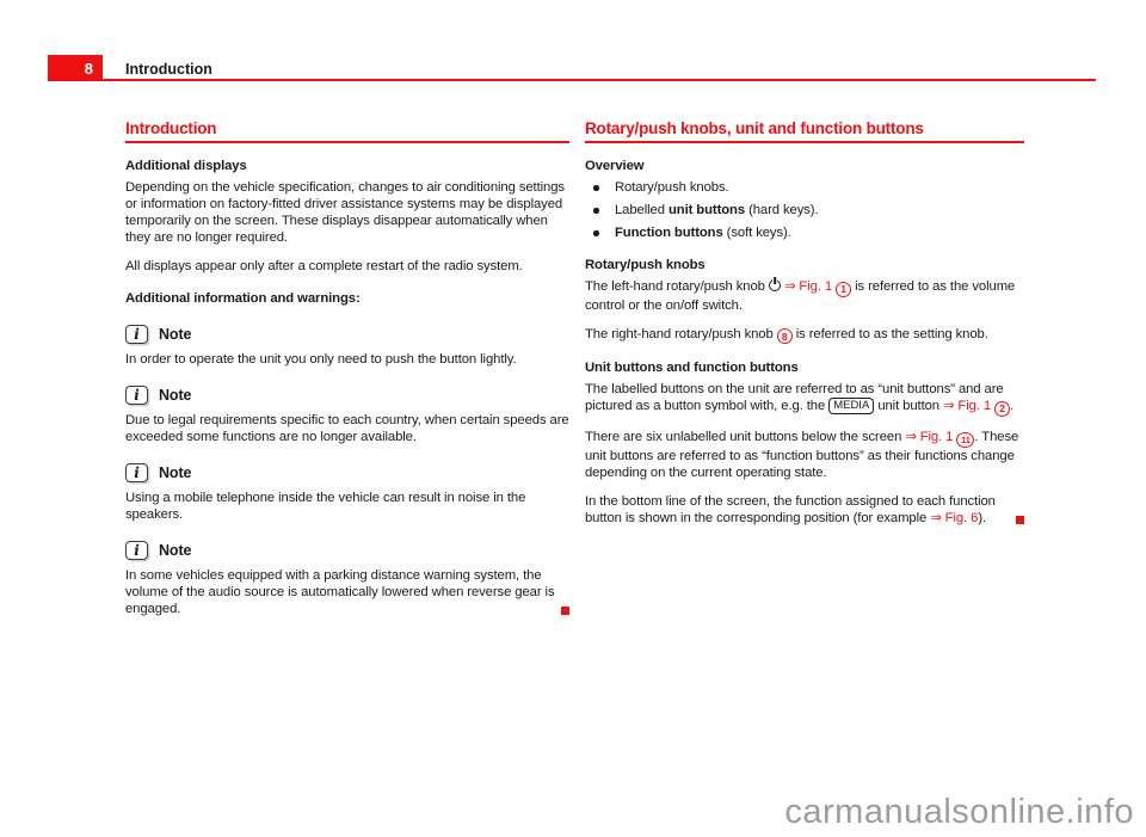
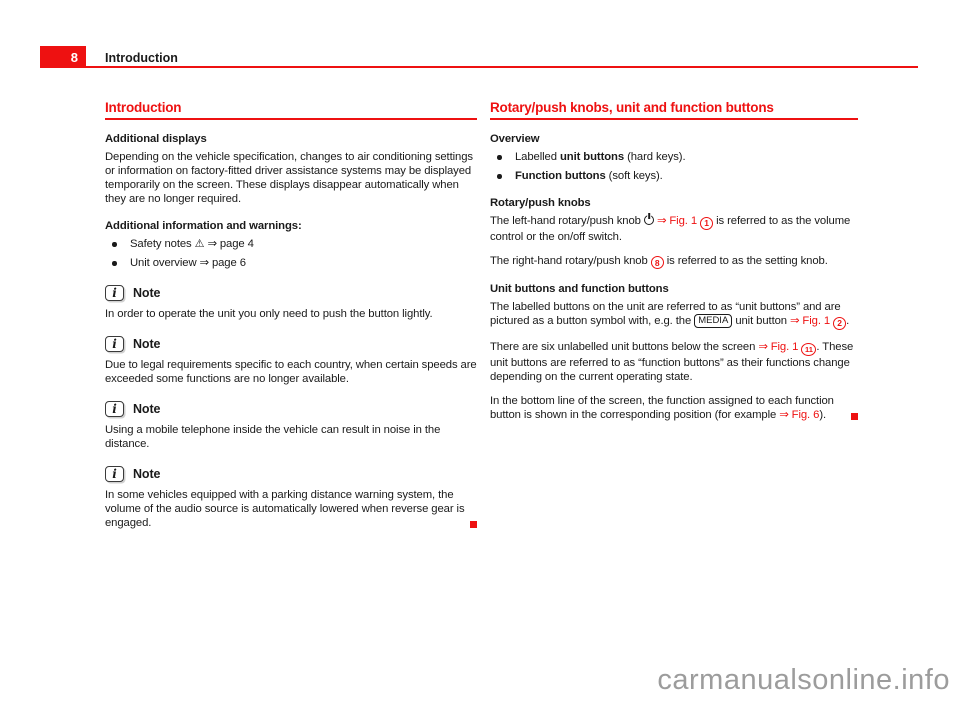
  8
  Introduction
  Introduction
  Additional displays
  Depending on the vehicle specification, changes to air conditioning settings or information on factory-fitted driver assistance systems may be displayed temporarily on the screen. These displays disappear automatically when they are no longer required.
- All displays appear only after a complete restart of the radio system.
  Additional information and warnings:
+ Safety notes ⚠ ⇒ page 4
+ Unit overview ⇒ page 6
  i
  Note
  In order to operate the unit you only need to push the button lightly.
  i
  Note
  Due to legal requirements specific to each country, when certain speeds are exceeded some functions are no longer available.
  i
  Note
- Using a mobile telephone inside the vehicle can result in noise in the speakers.
+ Using a mobile telephone inside the vehicle can result in noise in the distance.
  i
  Note
  In some vehicles equipped with a parking distance warning system, the volume of the audio source is automatically lowered when reverse gear is engaged.
  Rotary/push knobs, unit and function buttons
  Overview
- Rotary/push knobs.
  Labelled unit buttons (hard keys).
  Function buttons (soft keys).
  Rotary/push knobs
  The left-hand rotary/push knob ⇒ Fig. 1 1 is referred to as the volume control or the on/off switch.
  The right-hand rotary/push knob 8 is referred to as the setting knob.
  Unit buttons and function buttons
  The labelled buttons on the unit are referred to as “unit buttons” and are pictured as a button symbol with, e.g. the MEDIA unit button ⇒ Fig. 1 2 .
  There are six unlabelled unit buttons below the screen ⇒ Fig. 1 11 . These unit buttons are referred to as “function buttons” as their functions change depending on the current operating state.
  In the bottom line of the screen, the function assigned to each function button is shown in the corresponding position (for example ⇒ Fig. 6).
  carmanualsonline.info
